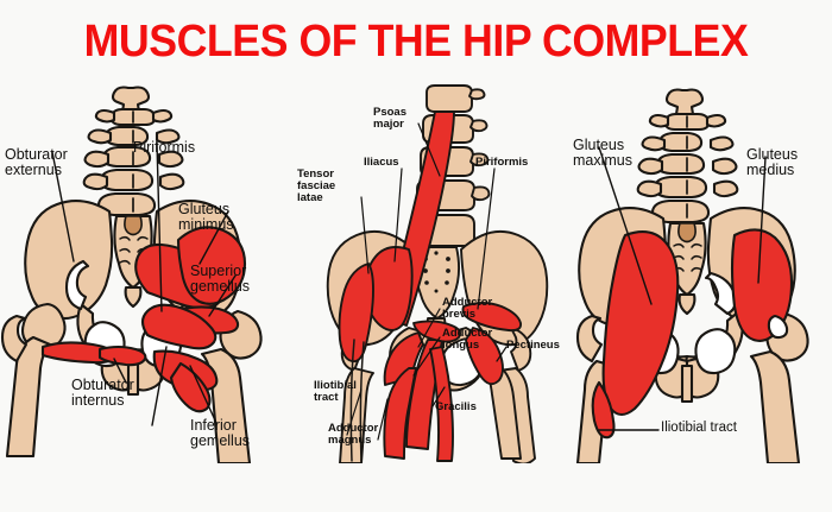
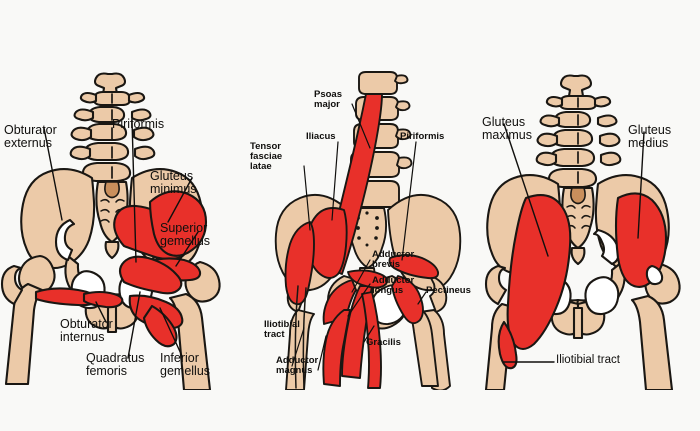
- MUSCLES OF THE HIP COMPLEX
  Obturator
  externus
  Piriformis
  Gluteus
  minimus
  Superior
  gemellus
  Obturator
  internus
+ Quadratus
+ femoris
  Inferior
  gemellus
  Psoas
  major
  Iliacus
  Tensor
  fasciae
  latae
  Piriformis
  Adductor
  brevis
  Adductor
  longus
  Pectineus
  Gracilis
  Iliotibial
  tract
  Adductor
  magnus
  Gluteus
  maximus
  Gluteus
  medius
  Iliotibial tract
